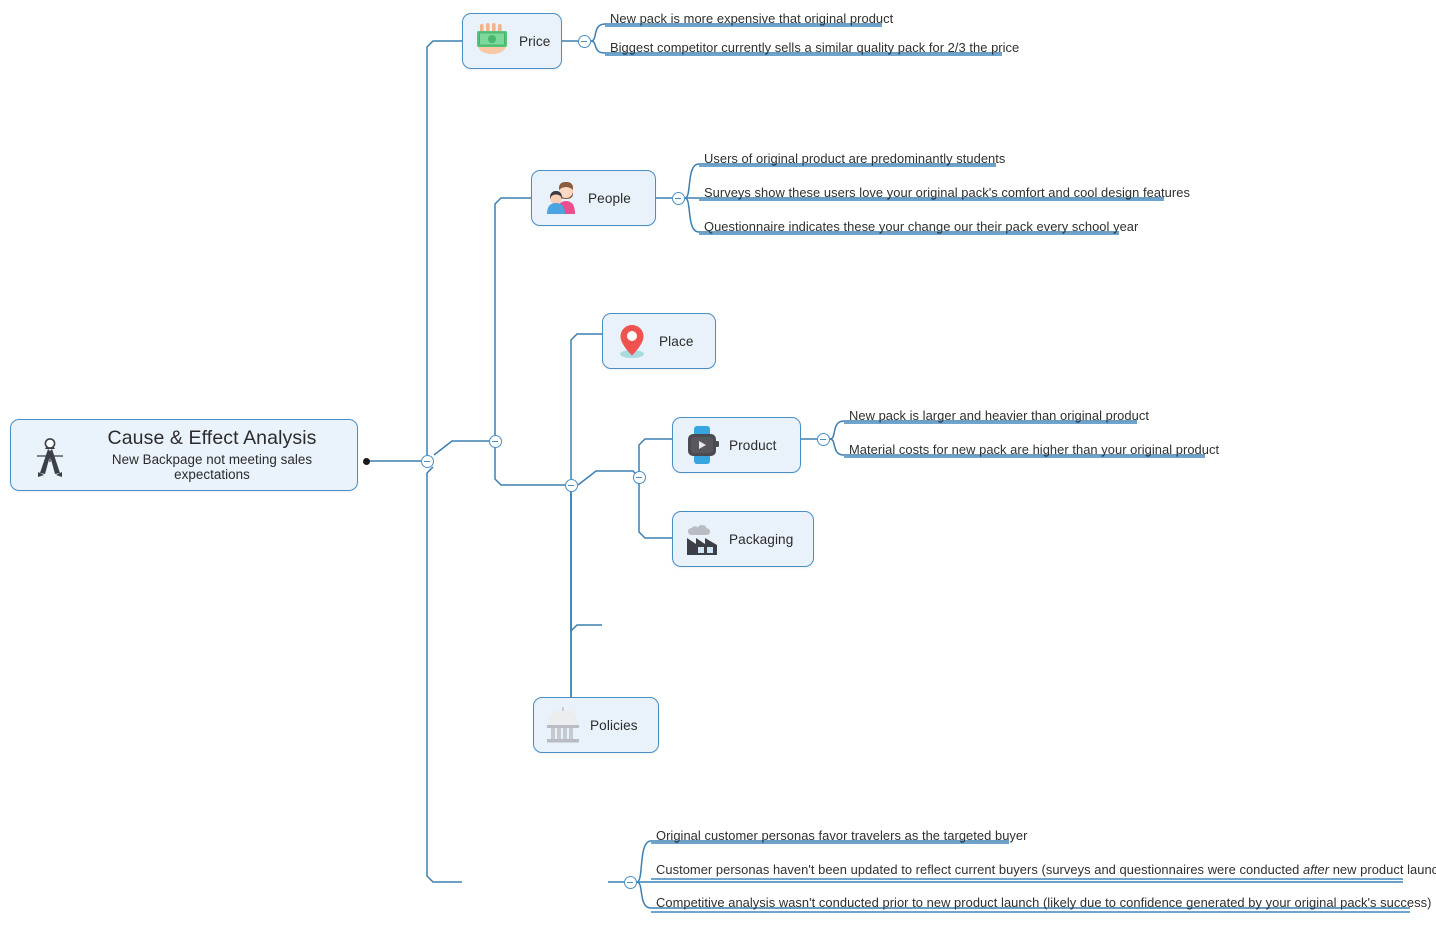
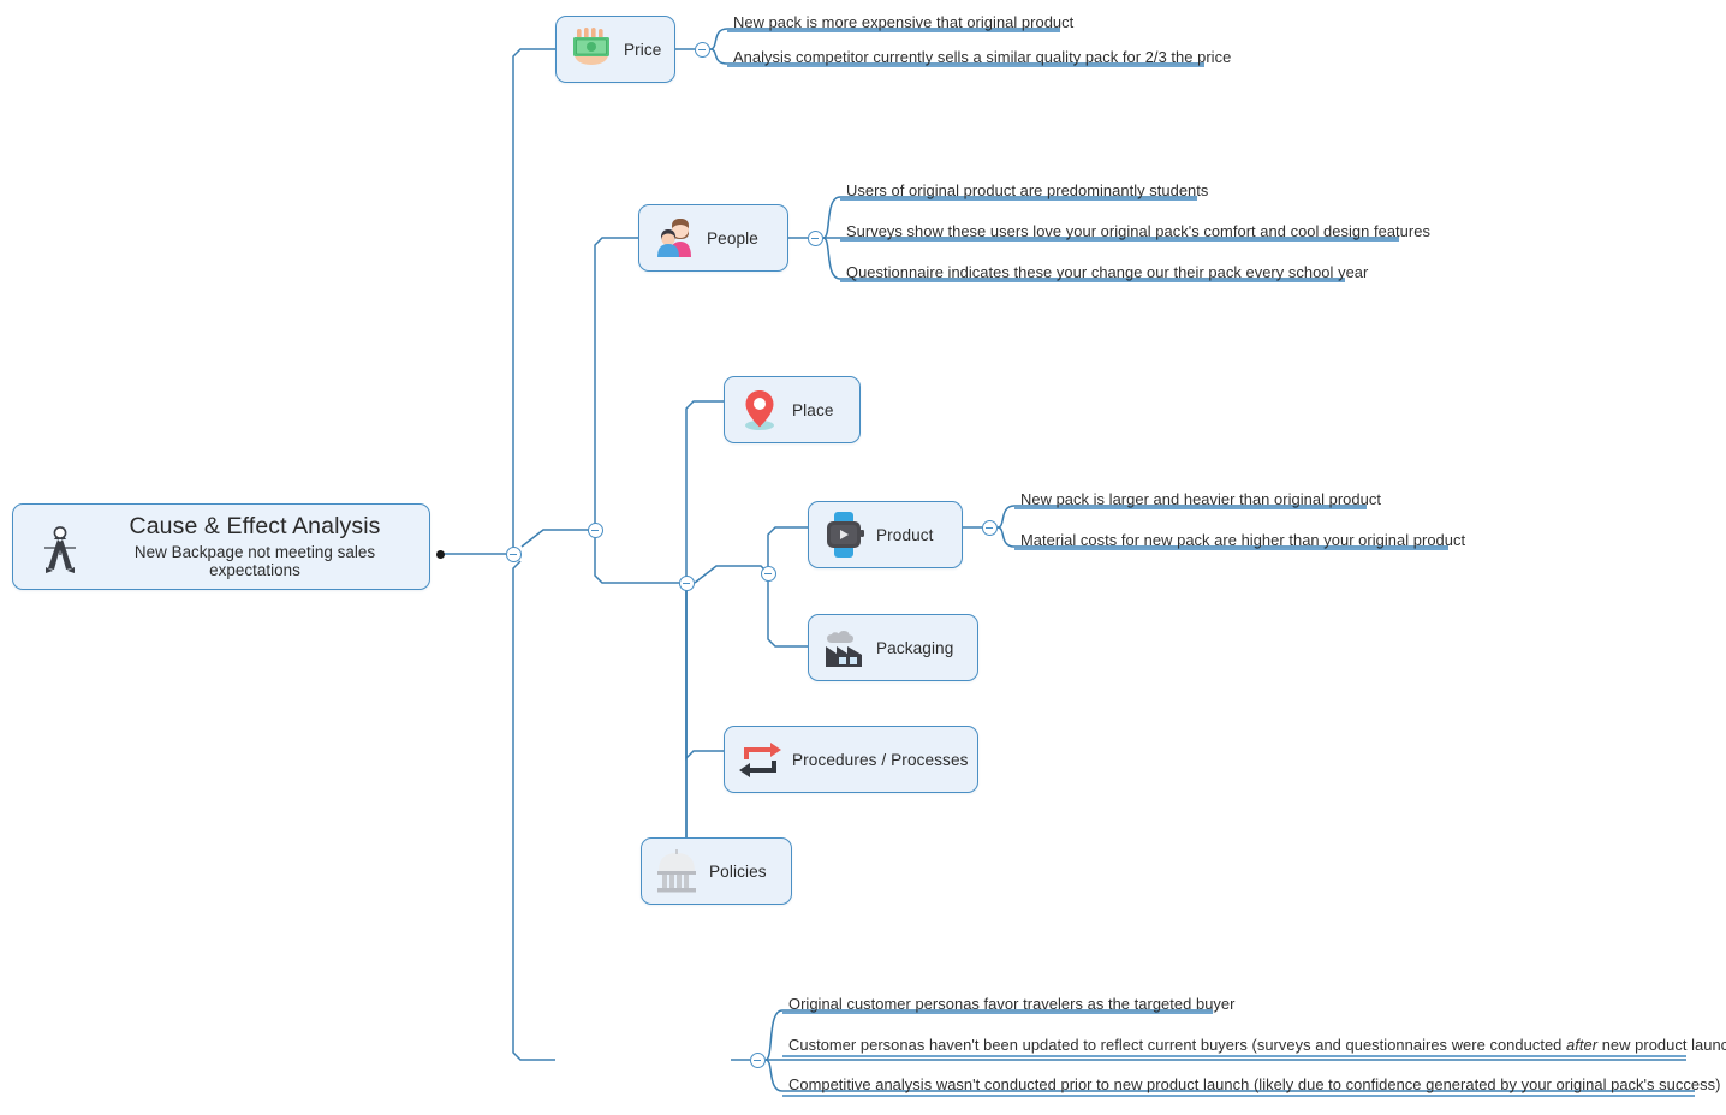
  Cause & Effect Analysis
  New Backpage not meeting sales expectations
  Price
  New pack is more expensive that original product
- Biggest competitor currently sells a similar quality pack for 2/3 the price
+ Analysis competitor currently sells a similar quality pack for 2/3 the price
  People
  Users of original product are predominantly students
  Surveys show these users love your original pack's comfort and cool design features
  Questionnaire indicates these your change our their pack every school year
  Place
  Product
  New pack is larger and heavier than original product
  Material costs for new pack are higher than your original product
  Packaging
+ Procedures / Processes
  Policies
  Original customer personas favor travelers as the targeted buyer
  Customer personas haven't been updated to reflect current buyers (surveys and questionnaires were conducted after new product launc
  Competitive analysis wasn't conducted prior to new product launch (likely due to confidence generated by your original pack's success)
